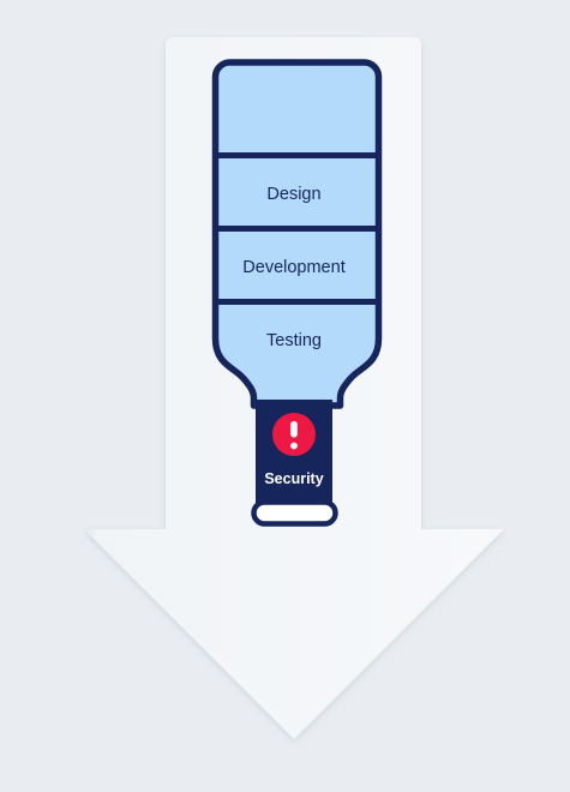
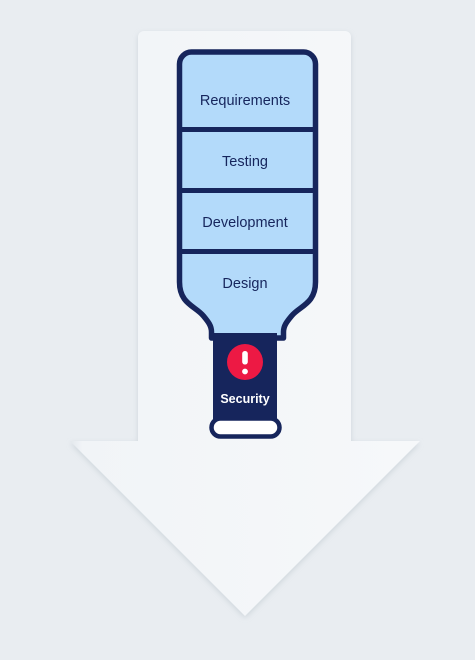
+ Requirements
- Design
+ Testing
  Development
- Testing
+ Design
  Security
